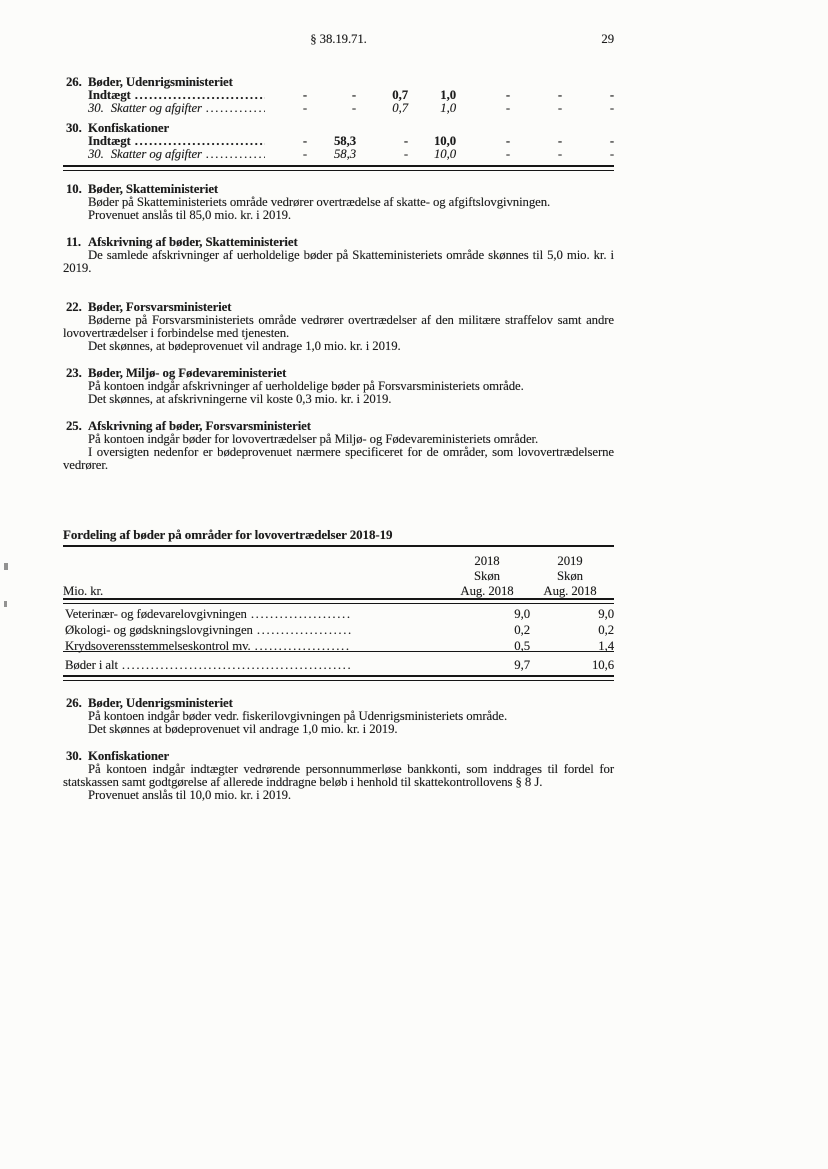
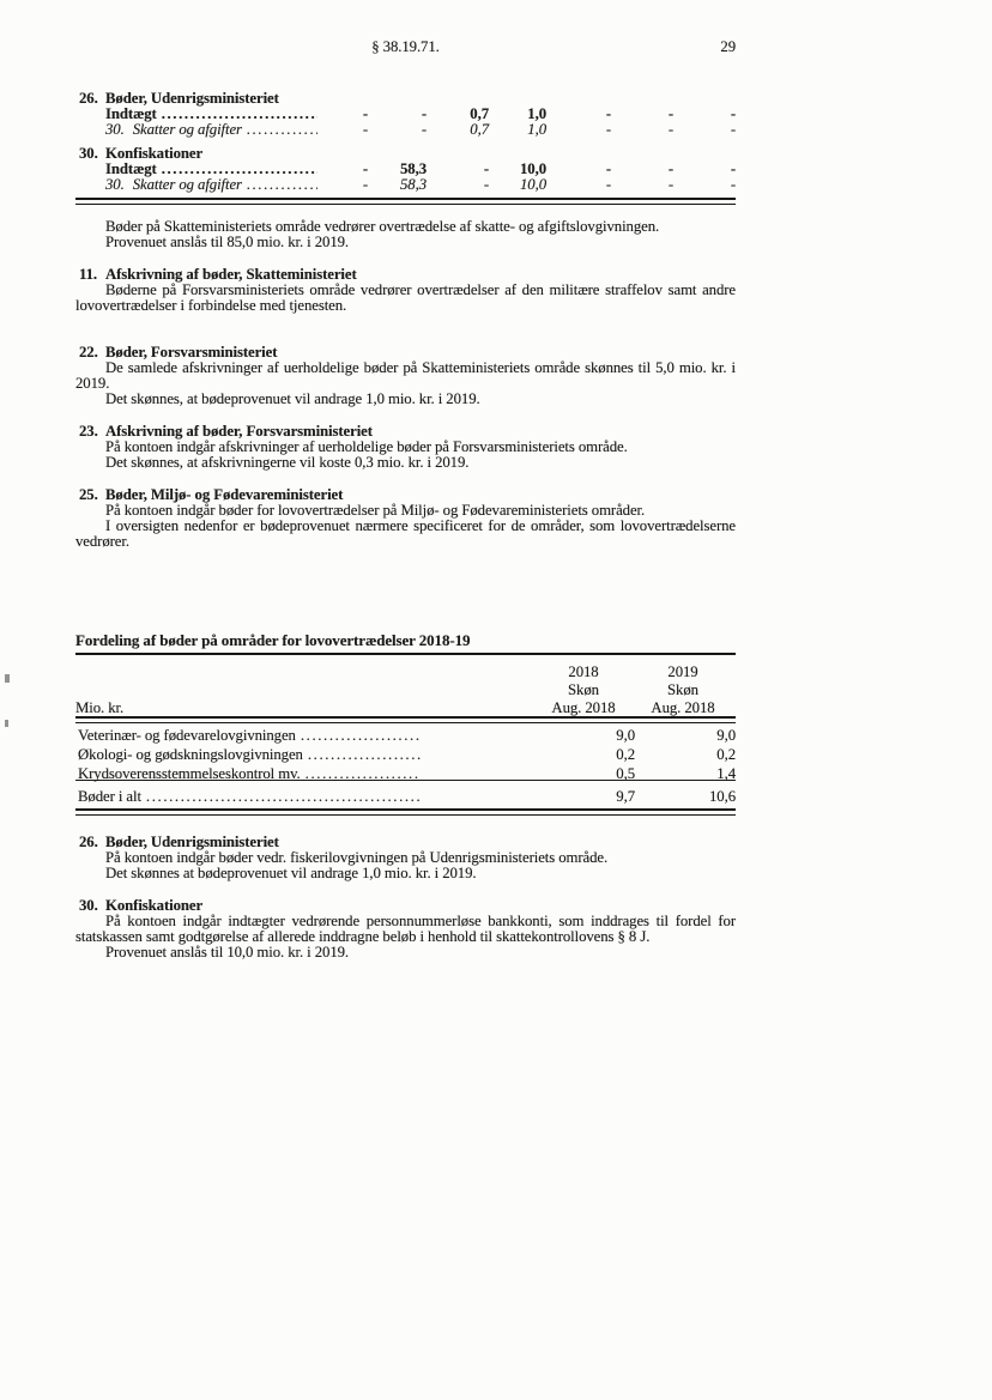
  § 38.19.71.
  29
  26. Bøder, Udenrigsministeriet
  Indtægt
  -
  -
  0,7
  1,0
  -
  -
  -
  30.
  Skatter og afgifter
  -
  -
  0,7
  1,0
  -
  -
  -
  30. Konfiskationer
  Indtægt
  -
  58,3
  -
  10,0
  -
  -
  -
  30.
  Skatter og afgifter
  -
  58,3
  -
  10,0
  -
  -
  -
- 10. Bøder, Skatteministeriet
  Bøder på Skatteministeriets område vedrører overtrædelse af skatte- og afgiftslovgivningen.
  Provenuet anslås til 85,0 mio. kr. i 2019.
  11. Afskrivning af bøder, Skatteministeriet
- De samlede afskrivninger af uerholdelige bøder på Skatteministeriets område skønnes til 5,0 mio. kr. i 2019.
+ Bøderne på Forsvarsministeriets område vedrører overtrædelser af den militære straffelov samt andre lovovertrædelser i forbindelse med tjenesten.
  22. Bøder, Forsvarsministeriet
- Bøderne på Forsvarsministeriets område vedrører overtrædelser af den militære straffelov samt andre lovovertrædelser i forbindelse med tjenesten.
+ De samlede afskrivninger af uerholdelige bøder på Skatteministeriets område skønnes til 5,0 mio. kr. i 2019.
  Det skønnes, at bødeprovenuet vil andrage 1,0 mio. kr. i 2019.
- 23. Bøder, Miljø- og Fødevareministeriet
+ 23. Afskrivning af bøder, Forsvarsministeriet
  På kontoen indgår afskrivninger af uerholdelige bøder på Forsvarsministeriets område.
  Det skønnes, at afskrivningerne vil koste 0,3 mio. kr. i 2019.
- 25. Afskrivning af bøder, Forsvarsministeriet
+ 25. Bøder, Miljø- og Fødevareministeriet
  På kontoen indgår bøder for lovovertrædelser på Miljø- og Fødevareministeriets områder.
  I oversigten nedenfor er bødeprovenuet nærmere specificeret for de områder, som lovovertrædelserne vedrører.
  Fordeling af bøder på områder for lovovertrædelser 2018-19
  2018
  Skøn
  Aug. 2018
  2019
  Skøn
  Aug. 2018
  Mio. kr.
  Veterinær- og fødevarelovgivningen
  9,0
  9,0
  Økologi- og gødskningslovgivningen
  0,2
  0,2
  Krydsoverensstemmelseskontrol mv.
  0,5
  1,4
  Bøder i alt
  9,7
  10,6
  26. Bøder, Udenrigsministeriet
  På kontoen indgår bøder vedr. fiskerilovgivningen på Udenrigsministeriets område.
  Det skønnes at bødeprovenuet vil andrage 1,0 mio. kr. i 2019.
  30. Konfiskationer
  På kontoen indgår indtægter vedrørende personnummerløse bankkonti, som inddrages til fordel for statskassen samt godtgørelse af allerede inddragne beløb i henhold til skattekontrollovens § 8 J.
  Provenuet anslås til 10,0 mio. kr. i 2019.
